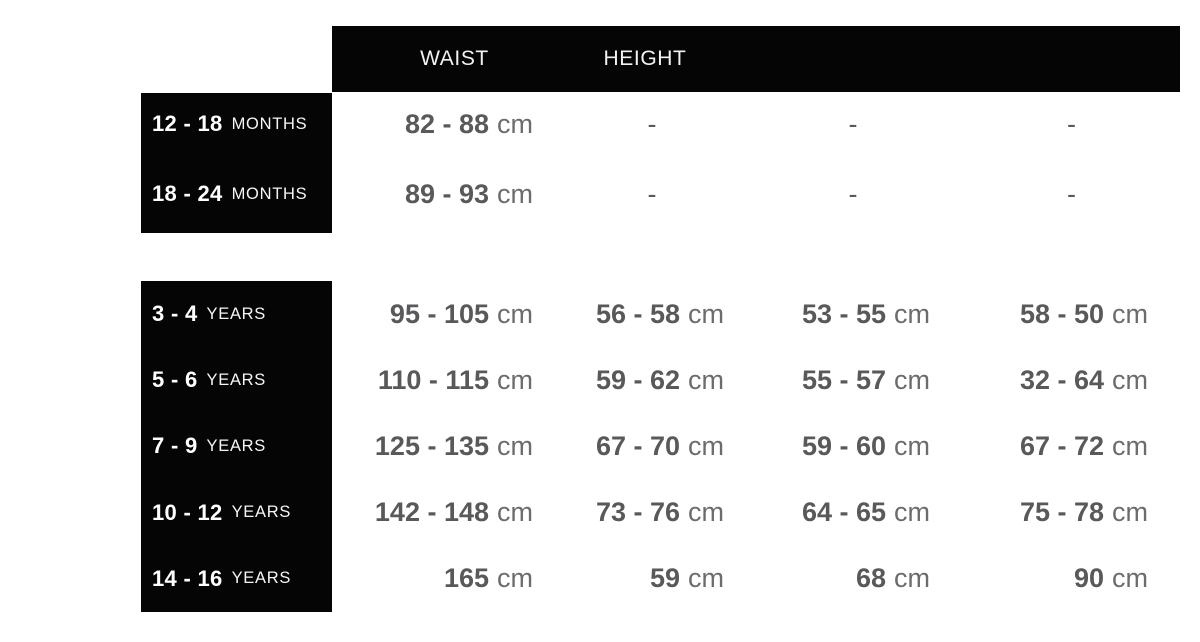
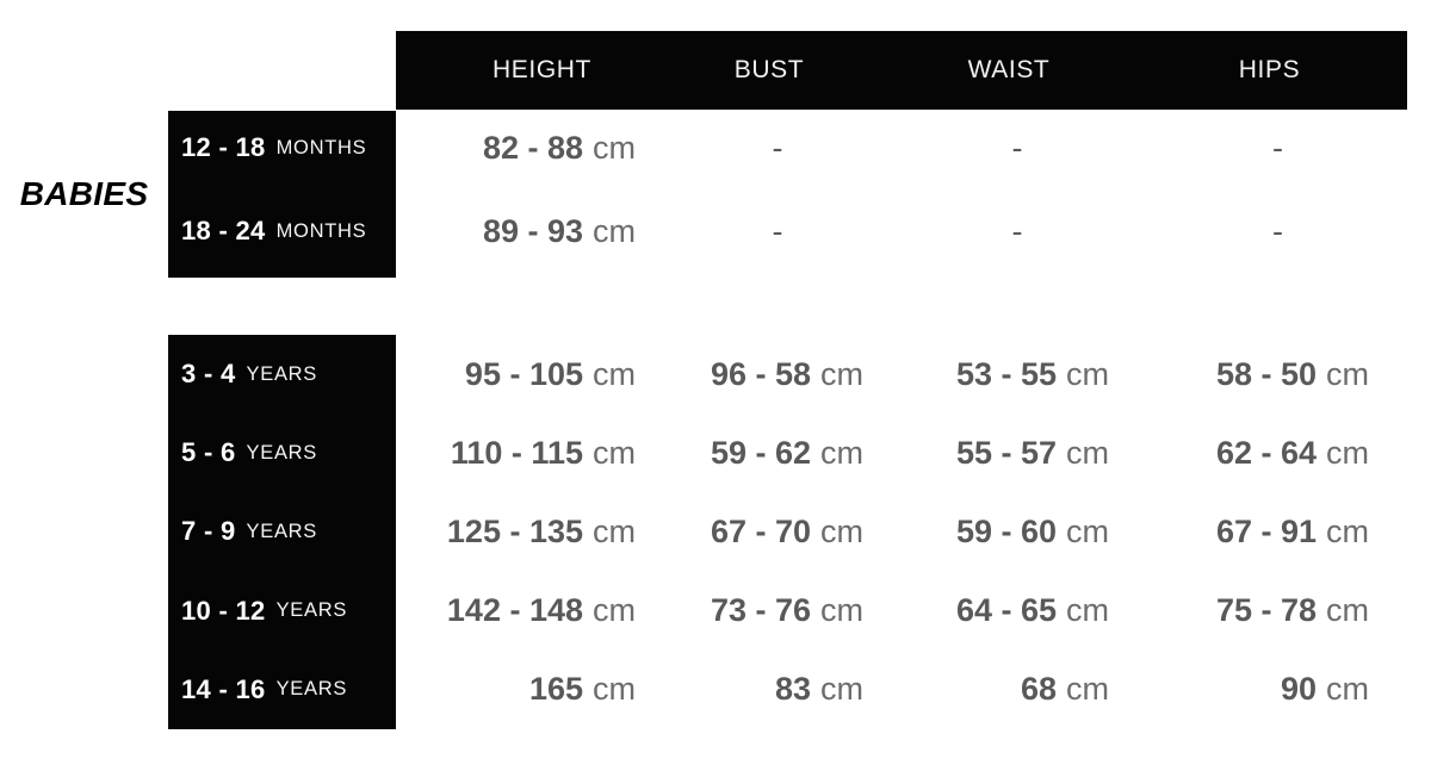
- WAIST
+ HEIGHT
+ BUST
- HEIGHT
+ WAIST
+ HIPS
+ BABIES
  12 - 18
  MONTHS
  18 - 24
  MONTHS
  82 - 88
  cm
  -
  -
  -
  89 - 93
  cm
  -
  -
  -
  3 - 4
  YEARS
  5 - 6
  YEARS
  7 - 9
  YEARS
  10 - 12
  YEARS
  14 - 16
  YEARS
  95 - 105
  cm
- 56 - 58
+ 96 - 58
  cm
  53 - 55
  cm
  58 - 50
  cm
  110 - 115
  cm
  59 - 62
  cm
  55 - 57
  cm
- 32 - 64
+ 62 - 64
  cm
  125 - 135
  cm
  67 - 70
  cm
  59 - 60
  cm
- 67 - 72
+ 67 - 91
  cm
  142 - 148
  cm
  73 - 76
  cm
  64 - 65
  cm
  75 - 78
  cm
  165
  cm
- 59
+ 83
  cm
  68
  cm
  90
  cm
